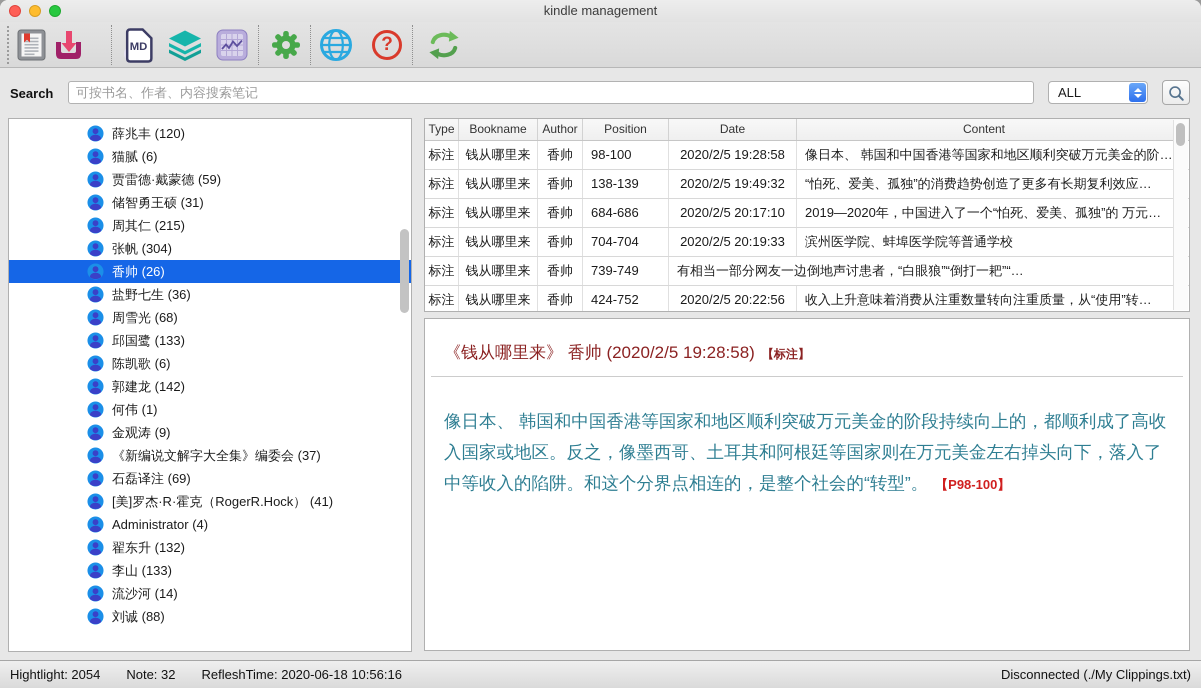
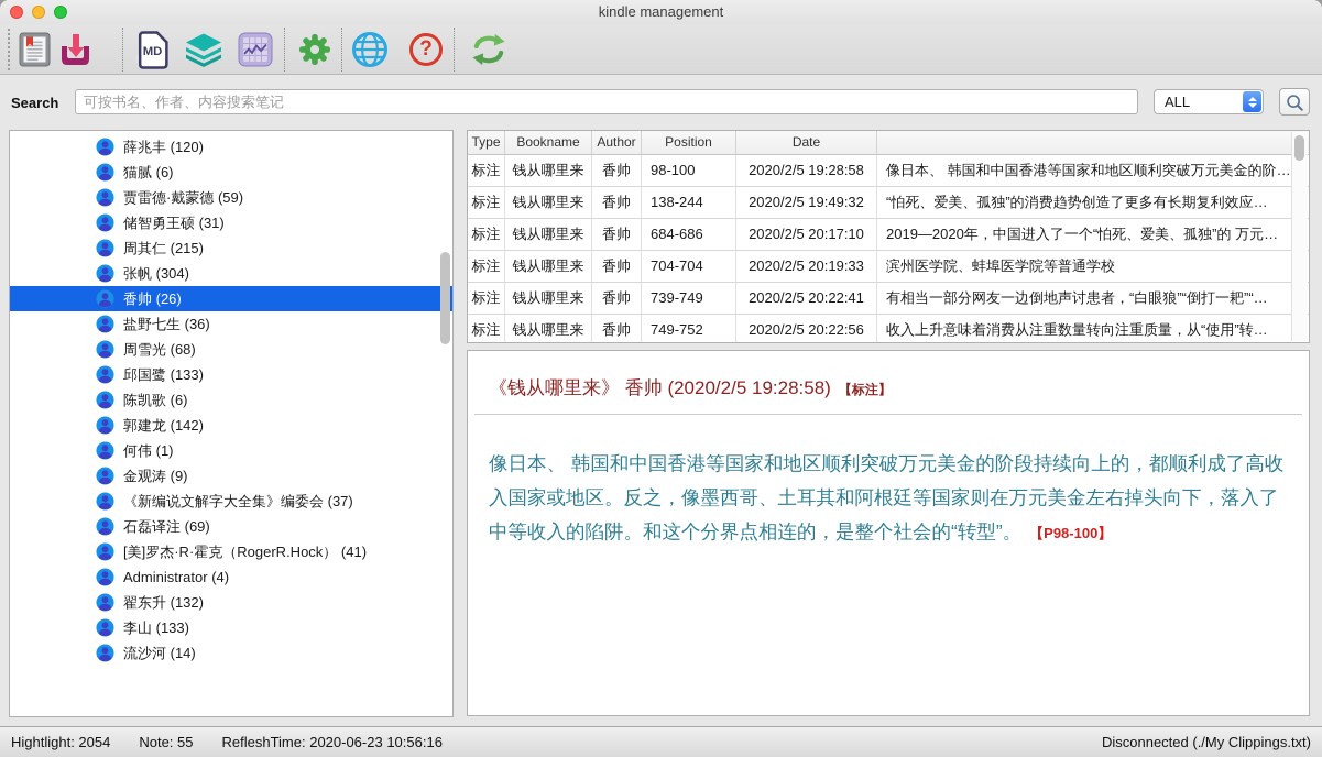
  kindle management
  MD
  ?
  Search
  可按书名、作者、内容搜索笔记
  ALL
  薛兆丰 (120)
  猫腻 (6)
  贾雷德·戴蒙德 (59)
  储智勇王硕 (31)
  周其仁 (215)
  张帆 (304)
  香帅 (26)
  盐野七生 (36)
  周雪光 (68)
  邱国鹭 (133)
  陈凯歌 (6)
  郭建龙 (142)
  何伟 (1)
  金观涛 (9)
  《新编说文解字大全集》编委会 (37)
  石磊译注 (69)
  [美]罗杰·R·霍克（RogerR.Hock） (41)
  Administrator (4)
  翟东升 (132)
  李山 (133)
  流沙河 (14)
- 刘诚 (88)
  Type
  Bookname
  Author
  Position
  Date
- Content
  标注
  钱从哪里来
  香帅
  98-100
  2020/2/5 19:28:58
  像日本、 韩国和中国香港等国家和地区顺利突破万元美金的阶…
  标注
  钱从哪里来
  香帅
- 138-139
+ 138-244
  2020/2/5 19:49:32
  “怕死、爱美、孤独”的消费趋势创造了更多有长期复利效应…
  标注
  钱从哪里来
  香帅
  684-686
  2020/2/5 20:17:10
  2019—2020年，中国进入了一个“怕死、爱美、孤独”的 万元…
  标注
  钱从哪里来
  香帅
  704-704
  2020/2/5 20:19:33
  滨州医学院、蚌埠医学院等普通学校
  标注
  钱从哪里来
  香帅
  739-749
+ 2020/2/5 20:22:41
  有相当一部分网友一边倒地声讨患者，“白眼狼”“倒打一耙”“…
  标注
  钱从哪里来
  香帅
- 424-752
+ 749-752
  2020/2/5 20:22:56
  收入上升意味着消费从注重数量转向注重质量，从“使用”转…
  《钱从哪里来》 香帅 (2020/2/5 19:28:58) 【标注】
  像日本、 韩国和中国香港等国家和地区顺利突破万元美金的阶段持续向上的，都顺利成了高收入国家或地区。反之，像墨西哥、土耳其和阿根廷等国家则在万元美金左右掉头向下，落入了中等收入的陷阱。和这个分界点相连的，是整个社会的“转型”。 【P98-100】
  Hightlight: 2054
- Note: 32
+ Note: 55
- RefleshTime: 2020-06-18 10:56:16
+ RefleshTime: 2020-06-23 10:56:16
  Disconnected (./My Clippings.txt)
